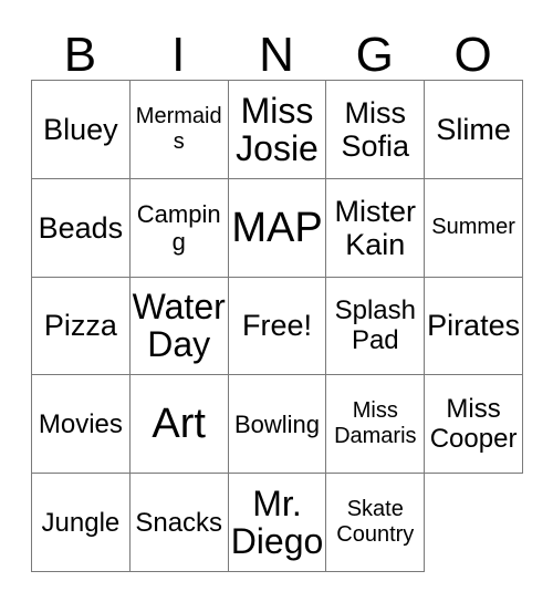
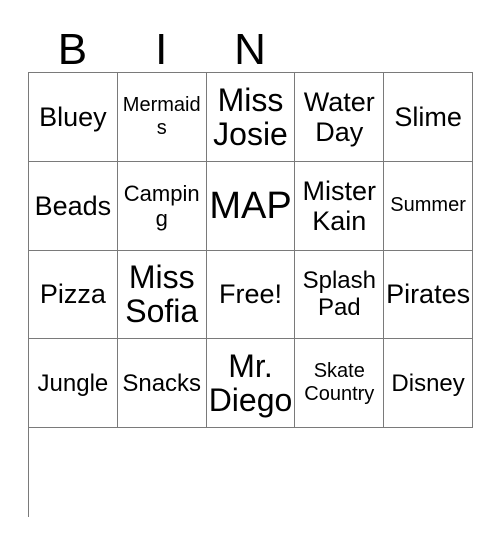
  B
  I
  N
- G
- O
  Bluey
  Mermaids
  Miss Josie
- Miss Sofia
+ Water Day
  Slime
  Beads
  Camping
  MAP
  Mister Kain
  Summer
  Pizza
- Water Day
+ Miss Sofia
  Free!
  Splash Pad
  Pirates
- Movies
- Art
- Bowling
- Miss Damaris
- Miss Cooper
  Jungle
  Snacks
  Mr. Diego
  Skate Country
+ Disney
